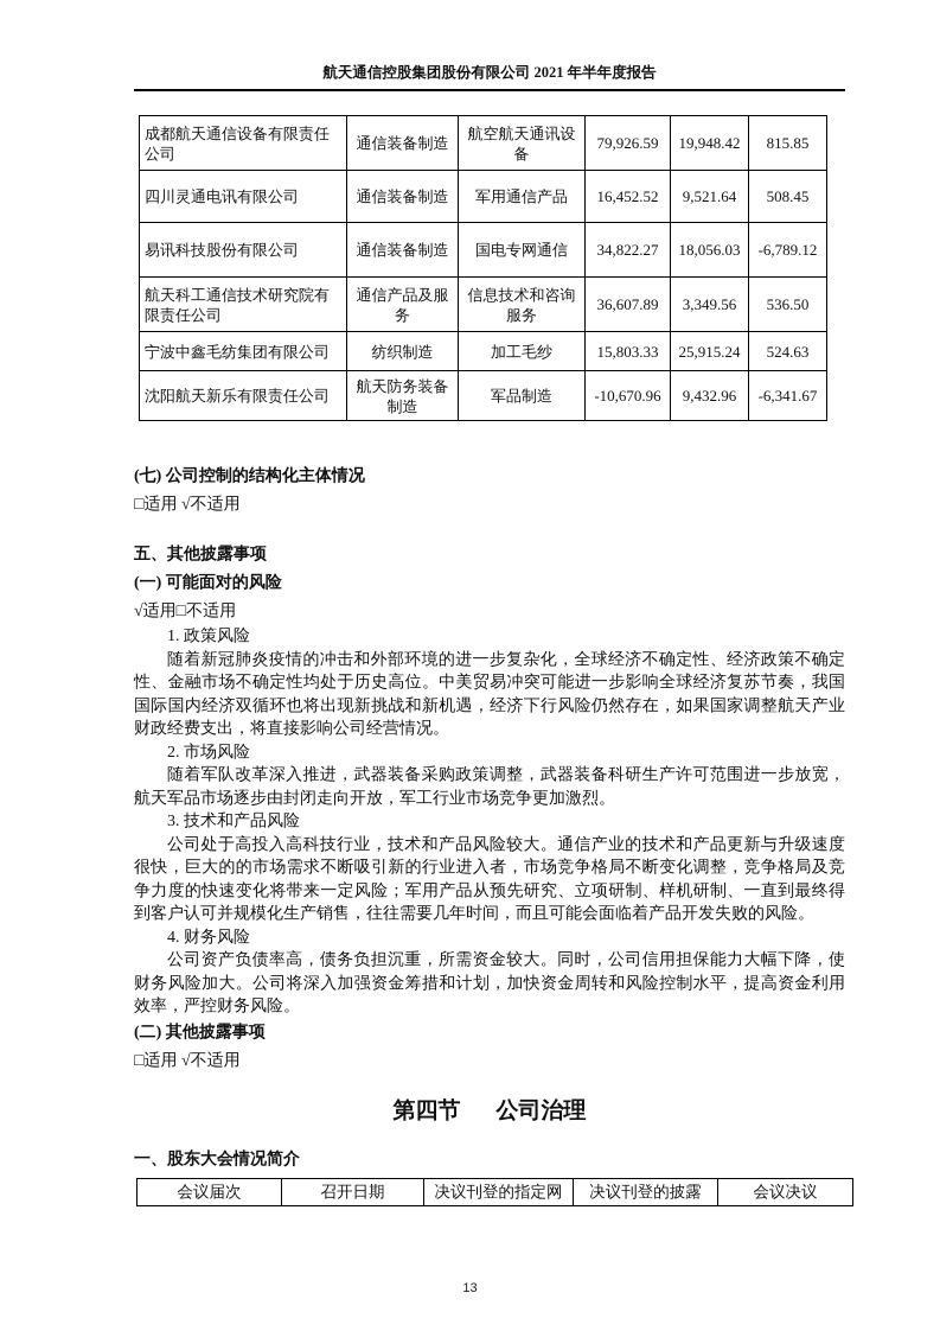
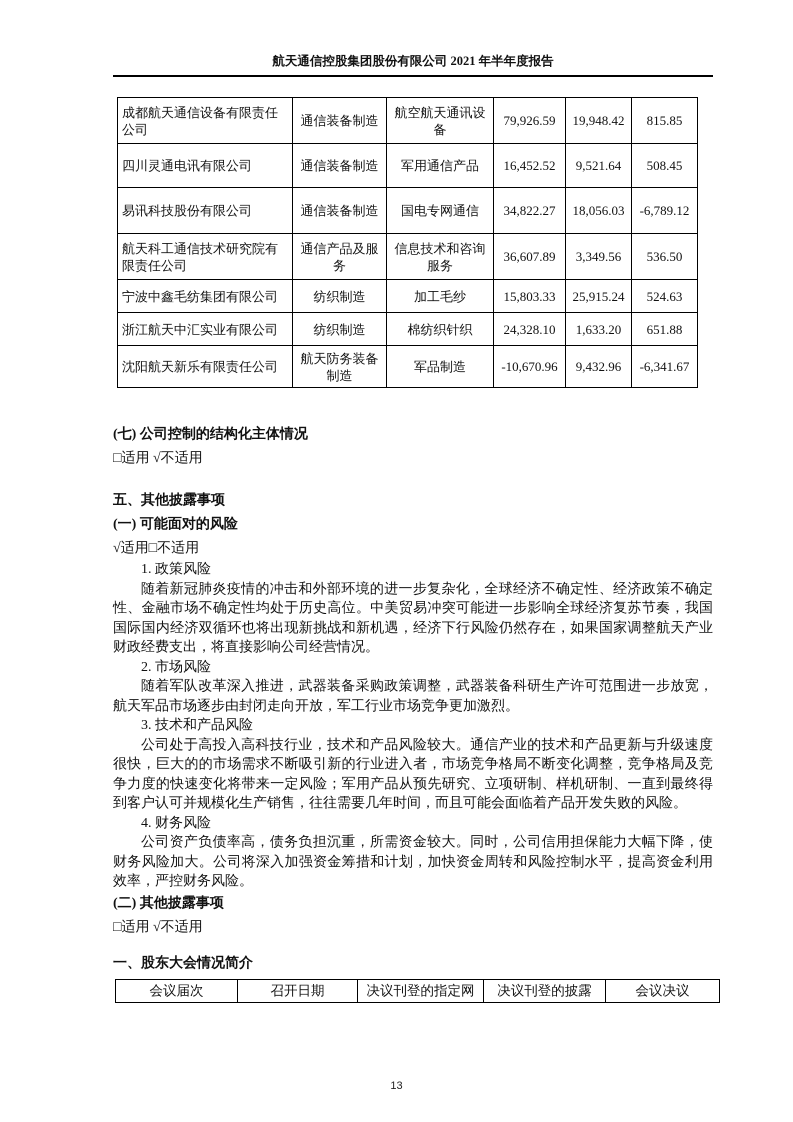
  航天通信控股集团股份有限公司 2021 年半年度报告
  成都航天通信设备有限责任公司	通信装备制造	航空航天通讯设备	79,926.59	19,948.42	815.85
  四川灵通电讯有限公司	通信装备制造	军用通信产品	16,452.52	9,521.64	508.45
  易讯科技股份有限公司	通信装备制造	国电专网通信	34,822.27	18,056.03	-6,789.12
  航天科工通信技术研究院有限责任公司	通信产品及服务	信息技术和咨询服务	36,607.89	3,349.56	536.50
  宁波中鑫毛纺集团有限公司	纺织制造	加工毛纱	15,803.33	25,915.24	524.63
+ 浙江航天中汇实业有限公司	纺织制造	棉纺织针织	24,328.10	1,633.20	651.88
  沈阳航天新乐有限责任公司	航天防务装备制造	军品制造	-10,670.96	9,432.96	-6,341.67
  (七) 公司控制的结构化主体情况
  □适用 √不适用
  五、其他披露事项
  (一) 可能面对的风险
  √适用□不适用
  1. 政策风险
  随着新冠肺炎疫情的冲击和外部环境的进一步复杂化，全球经济不确定性、经济政策不确定性、金融市场不确定性均处于历史高位。中美贸易冲突可能进一步影响全球经济复苏节奏，我国国际国内经济双循环也将出现新挑战和新机遇，经济下行风险仍然存在，如果国家调整航天产业财政经费支出，将直接影响公司经营情况。
  2. 市场风险
  随着军队改革深入推进，武器装备采购政策调整，武器装备科研生产许可范围进一步放宽，航天军品市场逐步由封闭走向开放，军工行业市场竞争更加激烈。
  3. 技术和产品风险
  公司处于高投入高科技行业，技术和产品风险较大。通信产业的技术和产品更新与升级速度很快，巨大的的市场需求不断吸引新的行业进入者，市场竞争格局不断变化调整，竞争格局及竞争力度的快速变化将带来一定风险；军用产品从预先研究、立项研制、样机研制、一直到最终得到客户认可并规模化生产销售，往往需要几年时间，而且可能会面临着产品开发失败的风险。
  4. 财务风险
  公司资产负债率高，债务负担沉重，所需资金较大。同时，公司信用担保能力大幅下降，使财务风险加大。公司将深入加强资金筹措和计划，加快资金周转和风险控制水平，提高资金利用效率，严控财务风险。
  (二) 其他披露事项
  □适用 √不适用
- 第四节 公司治理
  一、股东大会情况简介
  会议届次	召开日期	决议刊登的指定网	决议刊登的披露	会议决议
  13
